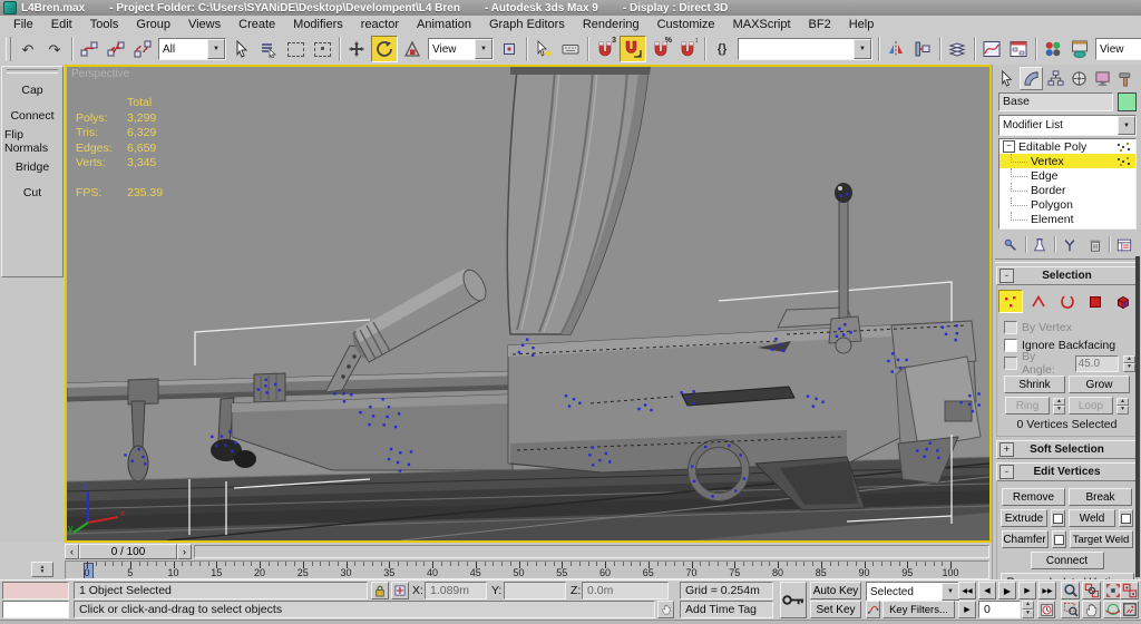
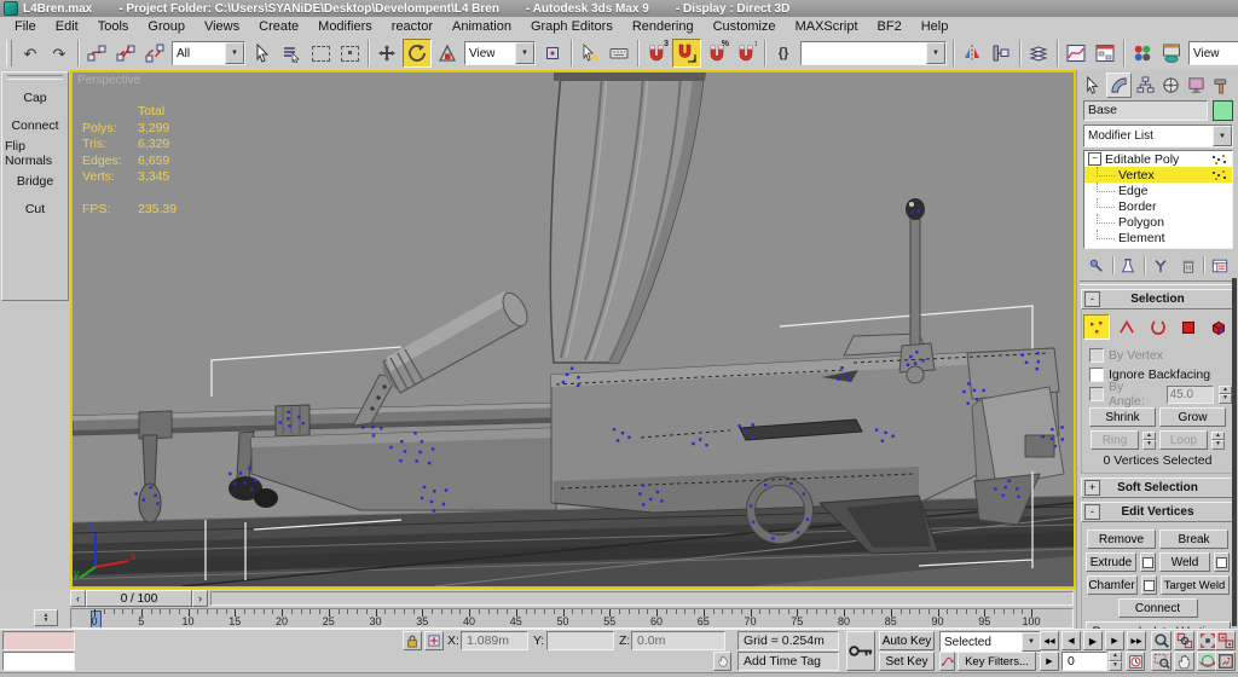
  L4Bren.max
  - Project Folder: C:\Users\SYANiDE\Desktop\Develompent\L4 Bren
  - Autodesk 3ds Max 9
  - Display : Direct 3D
  File
  Edit
  Tools
  Group
  Views
  Create
  Modifiers
  reactor
  Animation
  Graph Editors
  Rendering
  Customize
  MAXScript
  BF2
  Help
  ↶
  ↷
  All
  View
  {}
  View
  Cap
  Connect
  Flip Normals
  Bridge
  Cut
  z
  x
  y
  Perspective
  Total
  Polys: 3,299
  Tris: 6,329
  Edges: 6,659
  Verts: 3,345
  FPS: 235.39
  Base
  Modifier List
  −
  Editable Poly
  Vertex
  Edge
  Border
  Polygon
  Element
  -
  Selection
  By Vertex
  Ignore Backfacing
  By Angle:
  45.0
  Shrink
  Grow
  Ring
  Loop
  0 Vertices Selected
  +
  Soft Selection
  -
  Edit Vertices
  Remove
  Break
  Extrude
  Weld
  Chamfer
  Target Weld
  Connect
  ‹
  0 / 100
  ›
  0
  5
  10
  15
  20
  25
  30
  35
  40
  45
  50
  55
  60
  65
  70
  75
  80
  85
  90
  95
  100
- 1 Object Selected
- Click or click-and-drag to select objects
  X:
  1.089m
  Y:
  Z:
  0.0m
  Grid = 0.254m
  Add Time Tag
  Auto Key
  Set Key
  Selected
  Key Filters...
  ▶
  0
